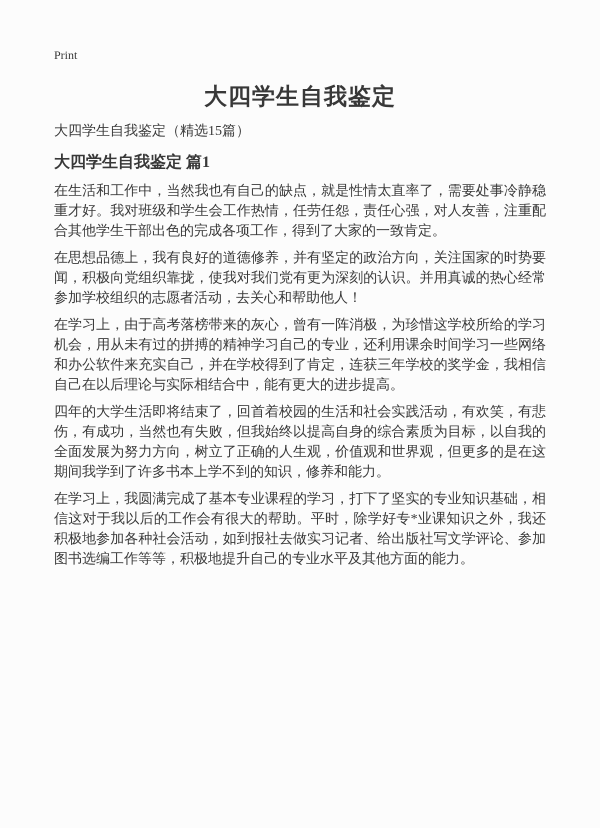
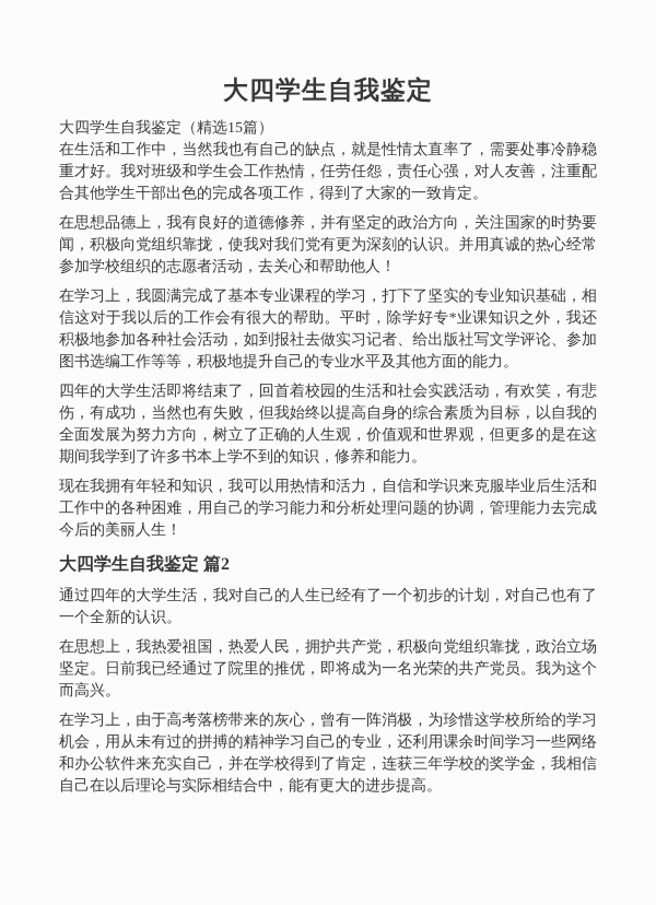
- Print
  大四学生自我鉴定
  大四学生自我鉴定（精选15篇）
- 大四学生自我鉴定 篇1
  在生活和工作中，当然我也有自己的缺点，就是性情太直率了，需要处事冷静稳重才好。我对班级和学生会工作热情，任劳任怨，责任心强，对人友善，注重配合其他学生干部出色的完成各项工作，得到了大家的一致肯定。
  在思想品德上，我有良好的道德修养，并有坚定的政治方向，关注国家的时势要闻，积极向党组织靠拢，使我对我们党有更为深刻的认识。并用真诚的热心经常参加学校组织的志愿者活动，去关心和帮助他人！
- 在学习上，由于高考落榜带来的灰心，曾有一阵消极，为珍惜这学校所给的学习机会，用从未有过的拼搏的精神学习自己的专业，还利用课余时间学习一些网络和办公软件来充实自己，并在学校得到了肯定，连获三年学校的奖学金，我相信自己在以后理论与实际相结合中，能有更大的进步提高。
+ 在学习上，我圆满完成了基本专业课程的学习，打下了坚实的专业知识基础，相信这对于我以后的工作会有很大的帮助。平时，除学好专*业课知识之外，我还积极地参加各种社会活动，如到报社去做实习记者、给出版社写文学评论、参加图书选编工作等等，积极地提升自己的专业水平及其他方面的能力。
  四年的大学生活即将结束了，回首着校园的生活和社会实践活动，有欢笑，有悲伤，有成功，当然也有失败，但我始终以提高自身的综合素质为目标，以自我的全面发展为努力方向，树立了正确的人生观，价值观和世界观，但更多的是在这期间我学到了许多书本上学不到的知识，修养和能力。
+ 现在我拥有年轻和知识，我可以用热情和活力，自信和学识来克服毕业后生活和工作中的各种困难，用自己的学习能力和分析处理问题的协调，管理能力去完成今后的美丽人生！
+ 大四学生自我鉴定 篇2
+ 通过四年的大学生活，我对自己的人生已经有了一个初步的计划，对自己也有了一个全新的认识。
+ 在思想上，我热爱祖国，热爱人民，拥护共产党，积极向党组织靠拢，政治立场坚定。日前我已经通过了院里的推优，即将成为一名光荣的共产党员。我为这个而高兴。
- 在学习上，我圆满完成了基本专业课程的学习，打下了坚实的专业知识基础，相信这对于我以后的工作会有很大的帮助。平时，除学好专*业课知识之外，我还积极地参加各种社会活动，如到报社去做实习记者、给出版社写文学评论、参加图书选编工作等等，积极地提升自己的专业水平及其他方面的能力。
+ 在学习上，由于高考落榜带来的灰心，曾有一阵消极，为珍惜这学校所给的学习机会，用从未有过的拼搏的精神学习自己的专业，还利用课余时间学习一些网络和办公软件来充实自己，并在学校得到了肯定，连获三年学校的奖学金，我相信自己在以后理论与实际相结合中，能有更大的进步提高。
